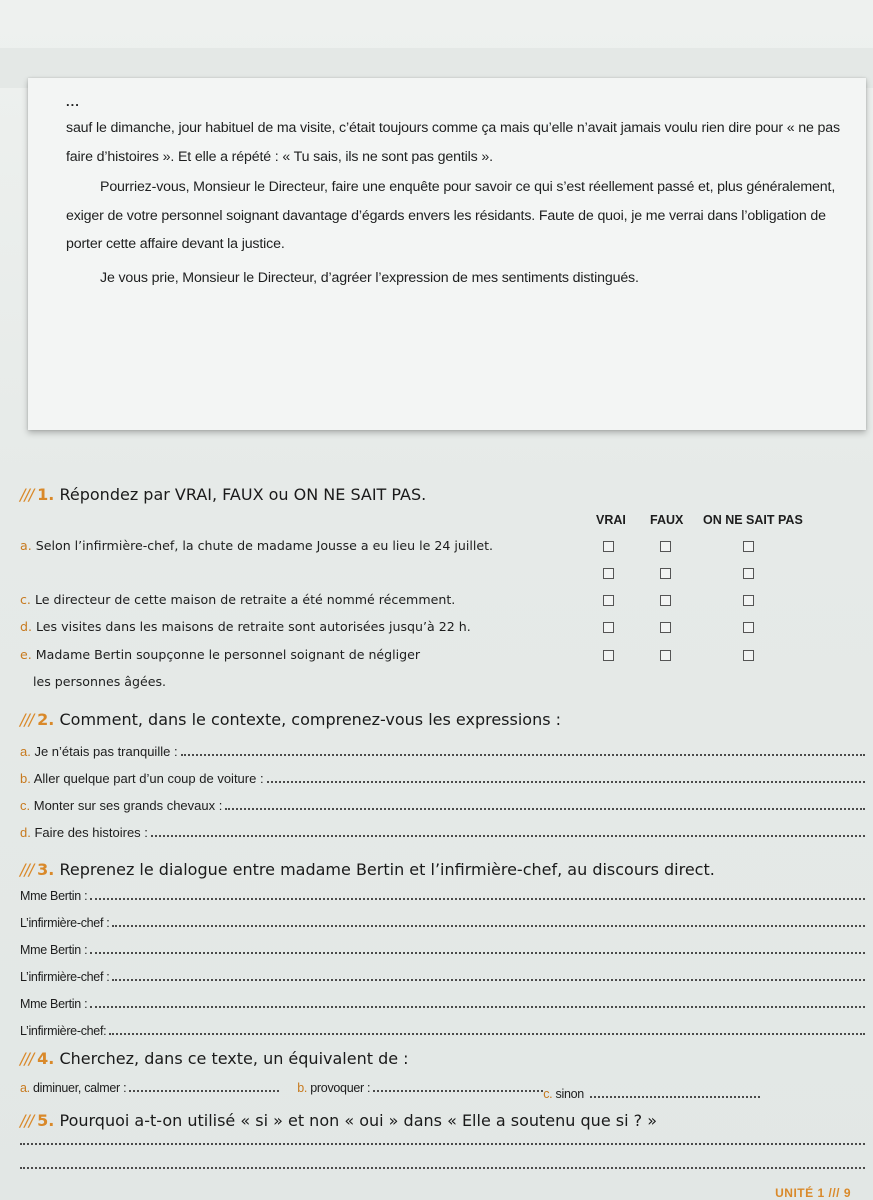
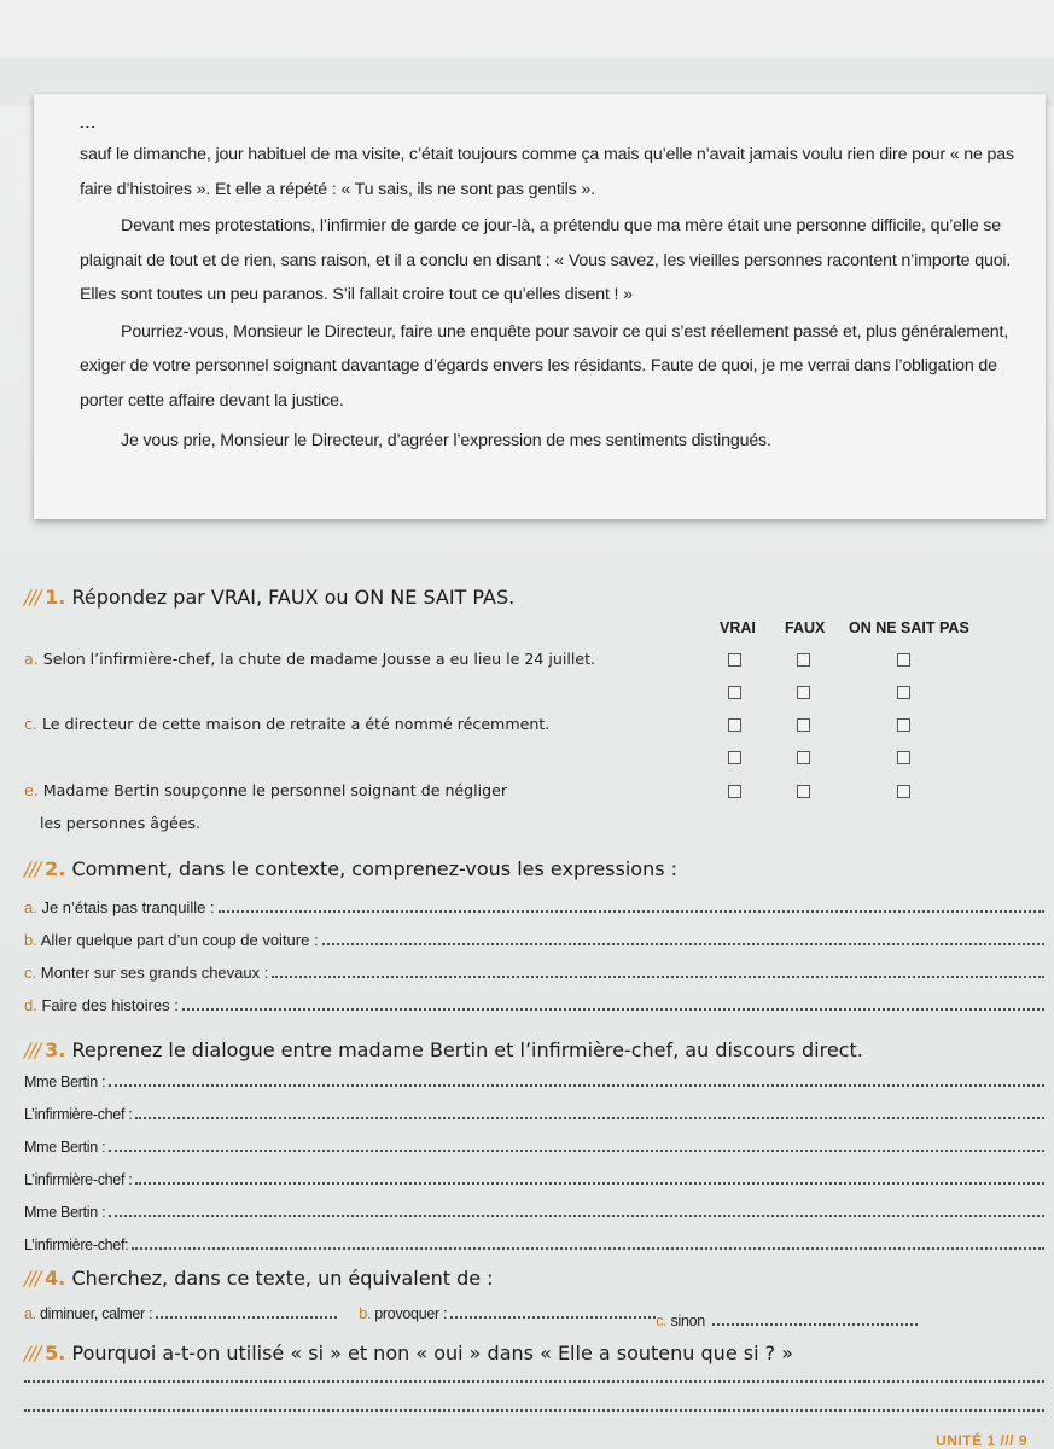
  ...
  sauf le dimanche, jour habituel de ma visite, c’était toujours comme ça mais qu’elle n’avait jamais voulu rien dire pour « ne pas faire d’histoires ». Et elle a répété : « Tu sais, ils ne sont pas gentils ».
+ Devant mes protestations, l’infirmier de garde ce jour-là, a prétendu que ma mère était une personne difficile, qu’elle se plaignait de tout et de rien, sans raison, et il a conclu en disant : « Vous savez, les vieilles personnes racontent n’importe quoi. Elles sont toutes un peu paranos. S’il fallait croire tout ce qu’elles disent ! »
  Pourriez-vous, Monsieur le Directeur, faire une enquête pour savoir ce qui s’est réellement passé et, plus généralement, exiger de votre personnel soignant davantage d’égards envers les résidants. Faute de quoi, je me verrai dans l’obligation de porter cette affaire devant la justice.
  Je vous prie, Monsieur le Directeur, d’agréer l’expression de mes sentiments distingués.
  /// 1. Répondez par VRAI, FAUX ou ON NE SAIT PAS.
  VRAI
  FAUX
  ON NE SAIT PAS
  a. Selon l’infirmière-chef, la chute de madame Jousse a eu lieu le 24 juillet.
  c. Le directeur de cette maison de retraite a été nommé récemment.
- d. Les visites dans les maisons de retraite sont autorisées jusqu’à 22 h.
  e. Madame Bertin soupçonne le personnel soignant de négliger
  les personnes âgées.
  /// 2. Comment, dans le contexte, comprenez-vous les expressions :
  a. Je n’étais pas tranquille :
  b. Aller quelque part d’un coup de voiture :
  c. Monter sur ses grands chevaux :
  d. Faire des histoires :
  /// 3. Reprenez le dialogue entre madame Bertin et l’infirmière-chef, au discours direct.
  Mme Bertin :
  L’infirmière-chef :
  Mme Bertin :
  L’infirmière-chef :
  Mme Bertin :
  L’infirmière-chef:
  /// 4. Cherchez, dans ce texte, un équivalent de :
  a. diminuer, calmer :
  b. provoquer :
  c. sinon
  /// 5. Pourquoi a-t-on utilisé « si » et non « oui » dans « Elle a soutenu que si ? »
  UNITÉ 1 /// 9
